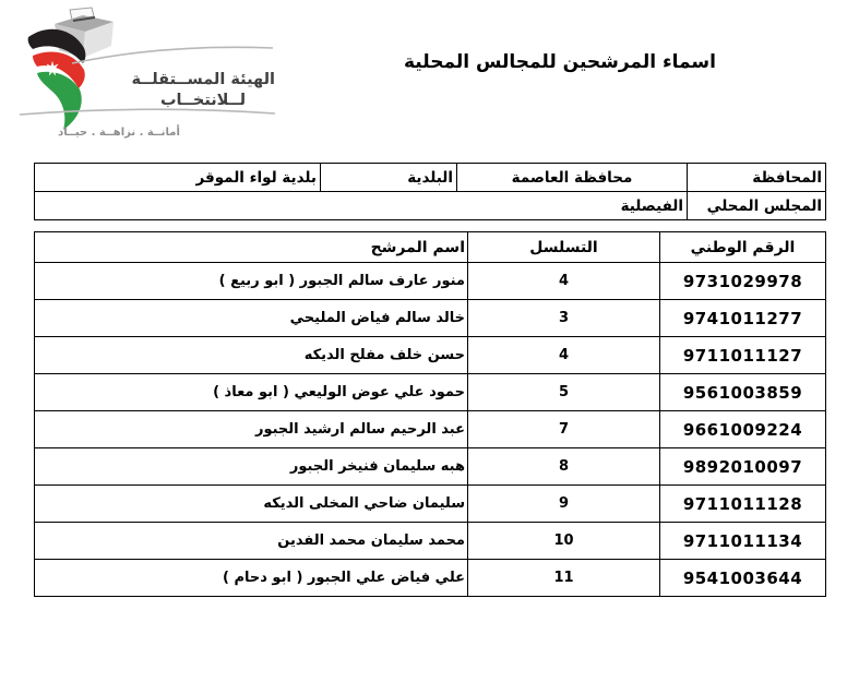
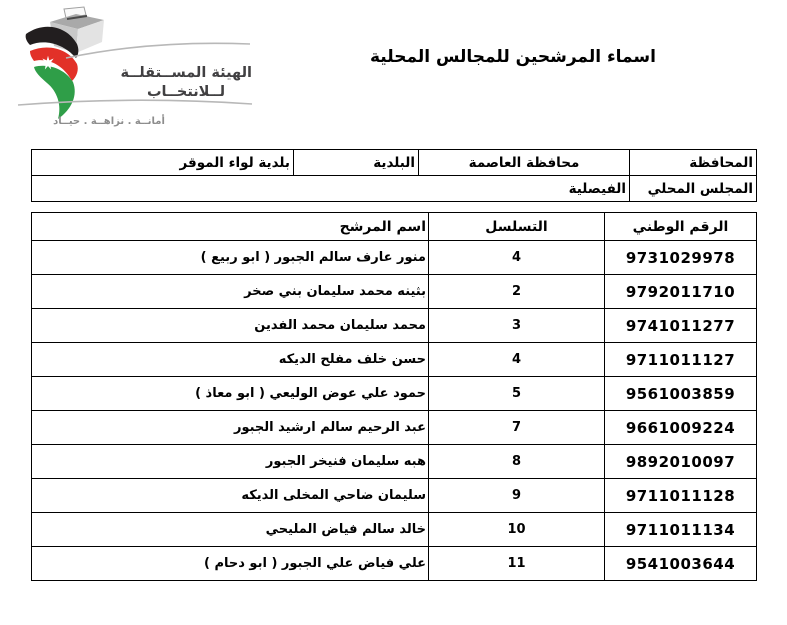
  الهيئة المســتقلــة
  لــلانتخــاب
  أمانــة . نزاهــة . حيــاد
  اسماء المرشحين للمجالس المحلية
  المحافظة	محافظة العاصمة	البلدية	بلدية لواء الموقر
  المجلس المحلي	الفيصلية
  الرقم الوطني	التسلسل	اسم المرشح
  9731029978	4	منور عارف سالم الجبور ( ابو ربيع )
+ 9792011710	2	بثينه محمد سليمان بني صخر
- 9741011277	3	خالد سالم فياض المليحي
+ 9741011277	3	محمد سليمان محمد الفدين
  9711011127	4	حسن خلف مفلح الديكه
  9561003859	5	حمود علي عوض الوليعي ( ابو معاذ )
  9661009224	7	عبد الرحيم سالم ارشيد الجبور
  9892010097	8	هبه سليمان فنيخر الجبور
  9711011128	9	سليمان ضاحي المخلى الديكه
- 9711011134	10	محمد سليمان محمد الفدين
+ 9711011134	10	خالد سالم فياض المليحي
  9541003644	11	علي فياض علي الجبور ( ابو دحام )
